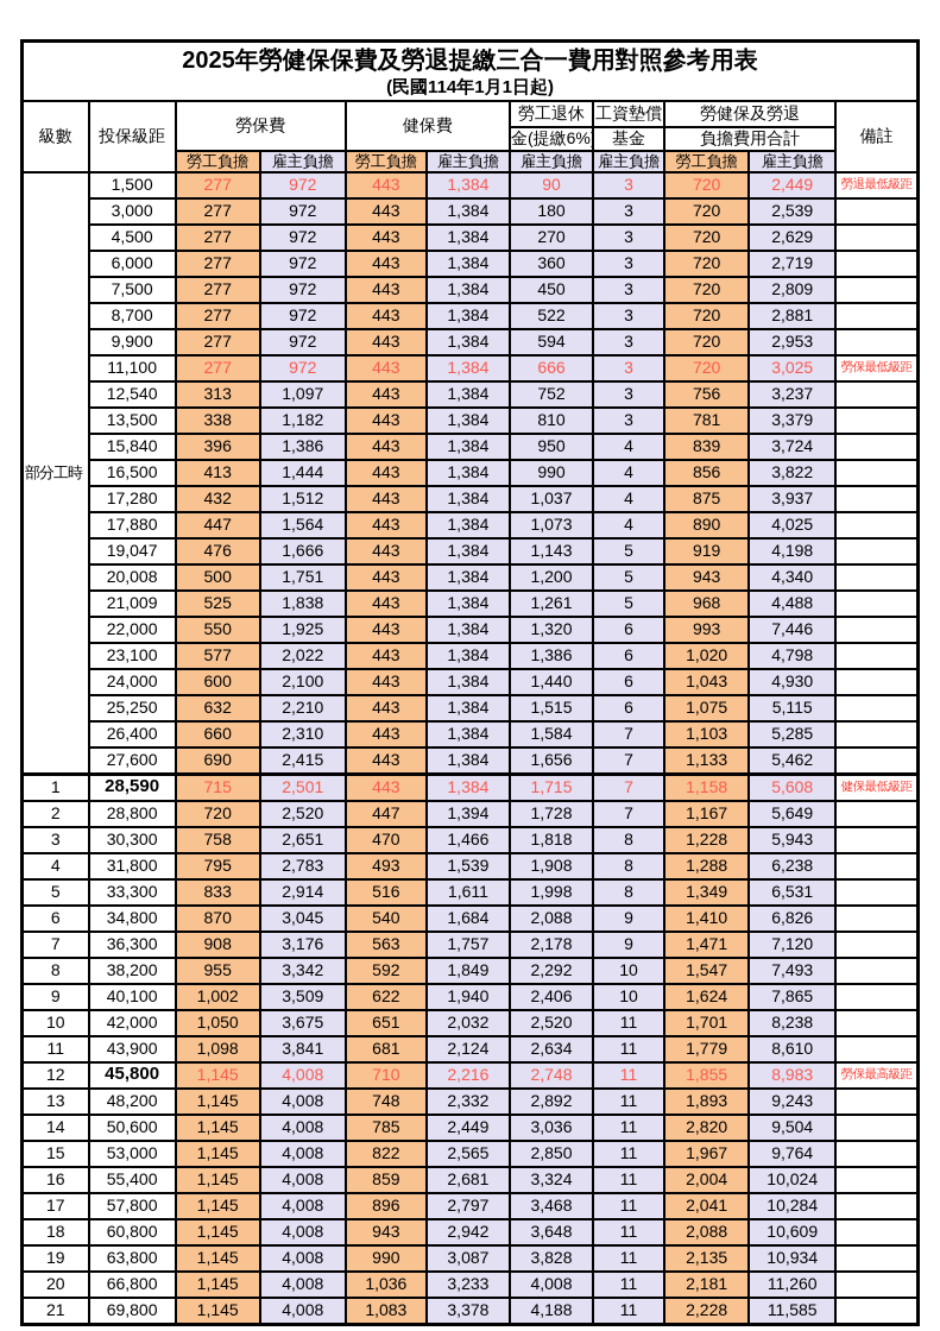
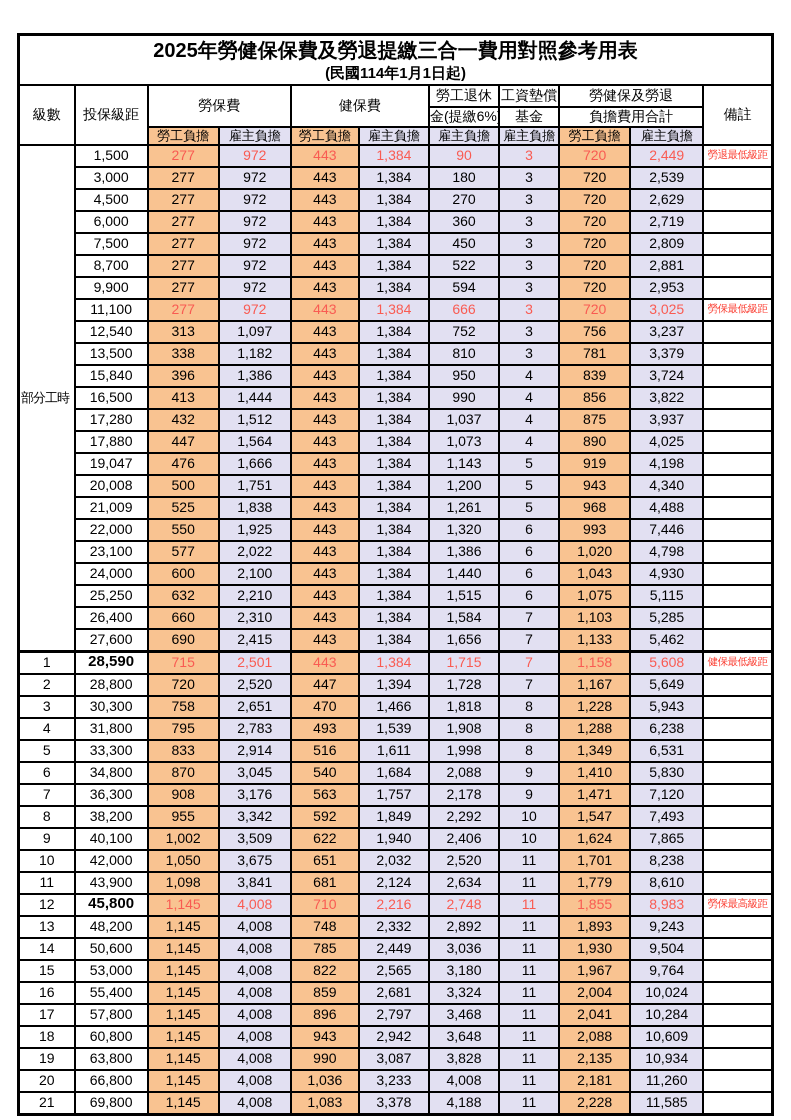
  2025年勞健保保費及勞退提繳三合一費用對照參考用表 (民國114年1月1日起)
  級數	投保級距	勞保費	健保費	勞工退休	工資墊償	勞健保及勞退	備註
  金(提繳6%	基金	負擔費用合計
  勞工負擔	雇主負擔	勞工負擔	雇主負擔	雇主負擔	雇主負擔	勞工負擔	雇主負擔
  部分工時	1,500	277	972	443	1,384	90	3	720	2,449	勞退最低級距
  3,000	277	972	443	1,384	180	3	720	2,539
  4,500	277	972	443	1,384	270	3	720	2,629
  6,000	277	972	443	1,384	360	3	720	2,719
  7,500	277	972	443	1,384	450	3	720	2,809
  8,700	277	972	443	1,384	522	3	720	2,881
  9,900	277	972	443	1,384	594	3	720	2,953
  11,100	277	972	443	1,384	666	3	720	3,025	勞保最低級距
  12,540	313	1,097	443	1,384	752	3	756	3,237
  13,500	338	1,182	443	1,384	810	3	781	3,379
  15,840	396	1,386	443	1,384	950	4	839	3,724
  16,500	413	1,444	443	1,384	990	4	856	3,822
  17,280	432	1,512	443	1,384	1,037	4	875	3,937
  17,880	447	1,564	443	1,384	1,073	4	890	4,025
  19,047	476	1,666	443	1,384	1,143	5	919	4,198
  20,008	500	1,751	443	1,384	1,200	5	943	4,340
  21,009	525	1,838	443	1,384	1,261	5	968	4,488
  22,000	550	1,925	443	1,384	1,320	6	993	7,446
  23,100	577	2,022	443	1,384	1,386	6	1,020	4,798
  24,000	600	2,100	443	1,384	1,440	6	1,043	4,930
  25,250	632	2,210	443	1,384	1,515	6	1,075	5,115
  26,400	660	2,310	443	1,384	1,584	7	1,103	5,285
  27,600	690	2,415	443	1,384	1,656	7	1,133	5,462
  1	28,590	715	2,501	443	1,384	1,715	7	1,158	5,608	健保最低級距
  2	28,800	720	2,520	447	1,394	1,728	7	1,167	5,649
  3	30,300	758	2,651	470	1,466	1,818	8	1,228	5,943
  4	31,800	795	2,783	493	1,539	1,908	8	1,288	6,238
  5	33,300	833	2,914	516	1,611	1,998	8	1,349	6,531
- 6	34,800	870	3,045	540	1,684	2,088	9	1,410	6,826
+ 6	34,800	870	3,045	540	1,684	2,088	9	1,410	5,830
  7	36,300	908	3,176	563	1,757	2,178	9	1,471	7,120
  8	38,200	955	3,342	592	1,849	2,292	10	1,547	7,493
  9	40,100	1,002	3,509	622	1,940	2,406	10	1,624	7,865
  10	42,000	1,050	3,675	651	2,032	2,520	11	1,701	8,238
  11	43,900	1,098	3,841	681	2,124	2,634	11	1,779	8,610
  12	45,800	1,145	4,008	710	2,216	2,748	11	1,855	8,983	勞保最高級距
  13	48,200	1,145	4,008	748	2,332	2,892	11	1,893	9,243
- 14	50,600	1,145	4,008	785	2,449	3,036	11	2,820	9,504
+ 14	50,600	1,145	4,008	785	2,449	3,036	11	1,930	9,504
- 15	53,000	1,145	4,008	822	2,565	2,850	11	1,967	9,764
+ 15	53,000	1,145	4,008	822	2,565	3,180	11	1,967	9,764
  16	55,400	1,145	4,008	859	2,681	3,324	11	2,004	10,024
  17	57,800	1,145	4,008	896	2,797	3,468	11	2,041	10,284
  18	60,800	1,145	4,008	943	2,942	3,648	11	2,088	10,609
  19	63,800	1,145	4,008	990	3,087	3,828	11	2,135	10,934
  20	66,800	1,145	4,008	1,036	3,233	4,008	11	2,181	11,260
  21	69,800	1,145	4,008	1,083	3,378	4,188	11	2,228	11,585
